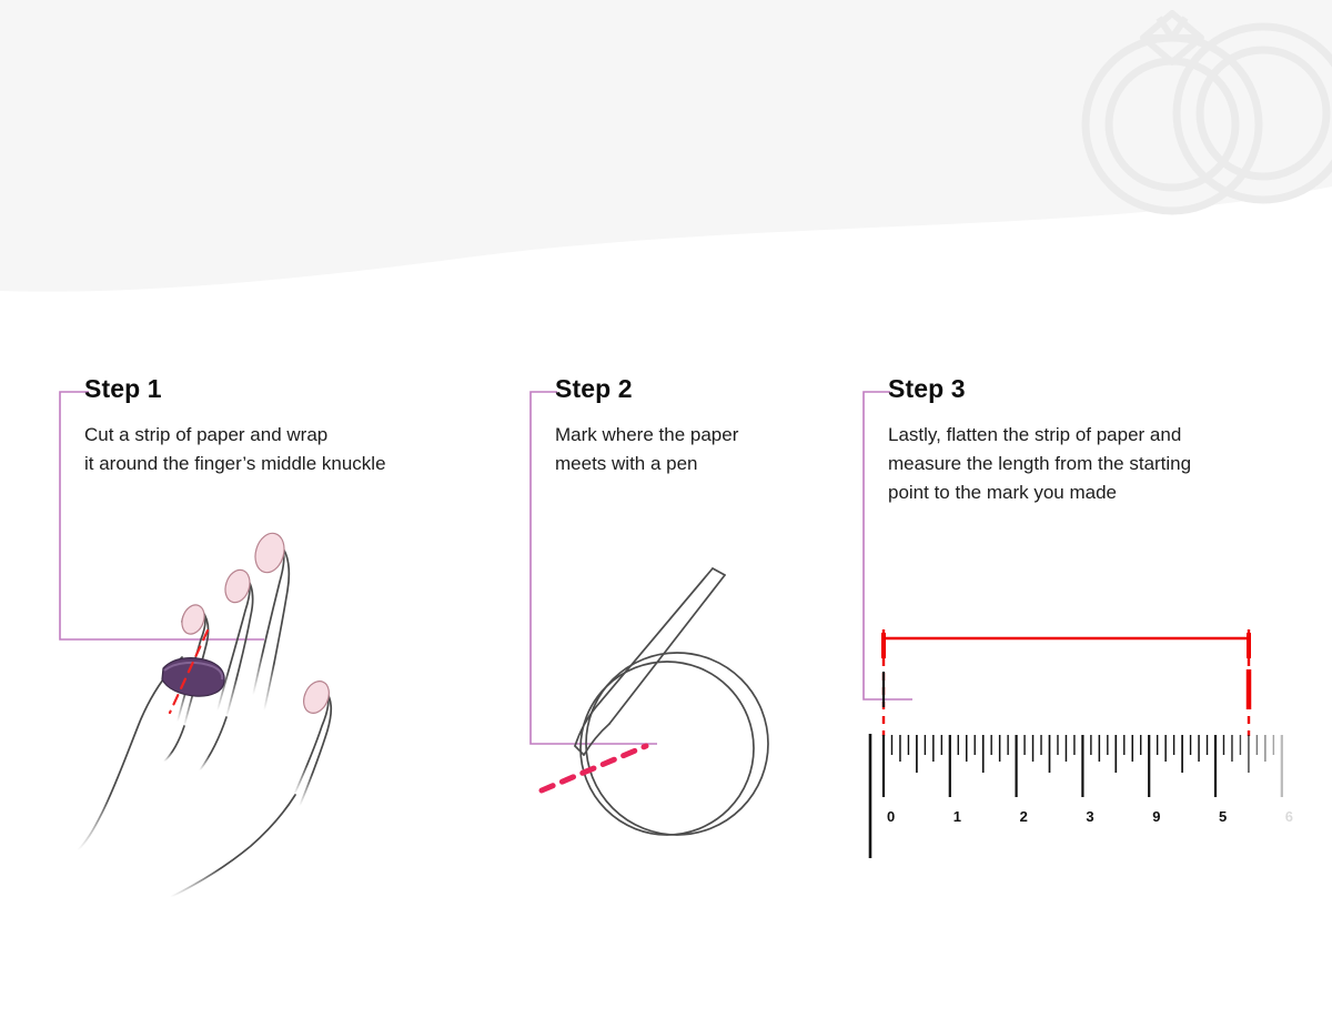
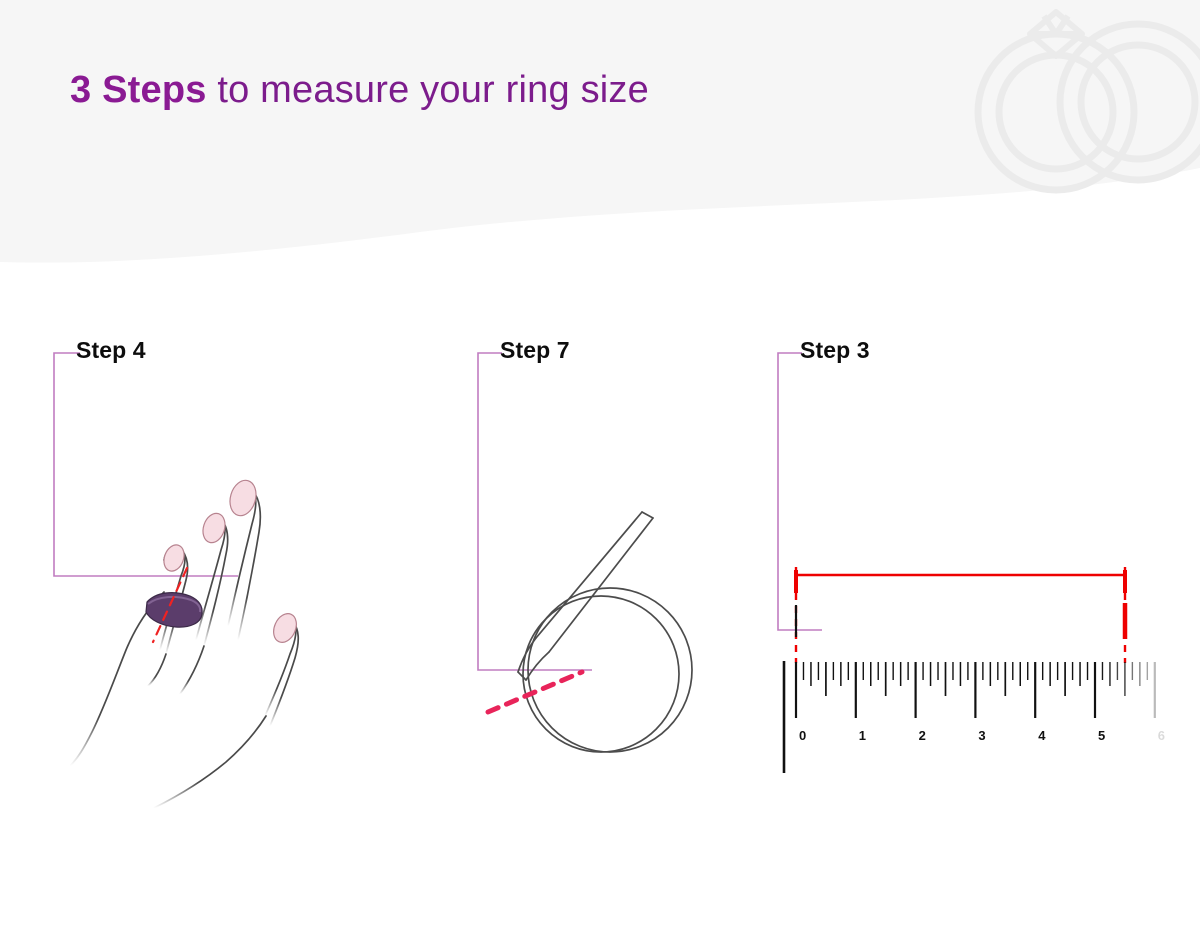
+ 3 Steps to measure your ring size
- Step 1
+ Step 4
- Cut a strip of paper and wrap
- it around the finger’s middle knuckle
- Step 2
+ Step 7
- Mark where the paper
- meets with a pen
  Step 3
- Lastly, flatten the strip of paper and
- measure the length from the starting
- point to the mark you made
  0
  1
  2
  3
- 9
+ 4
  5
  6
